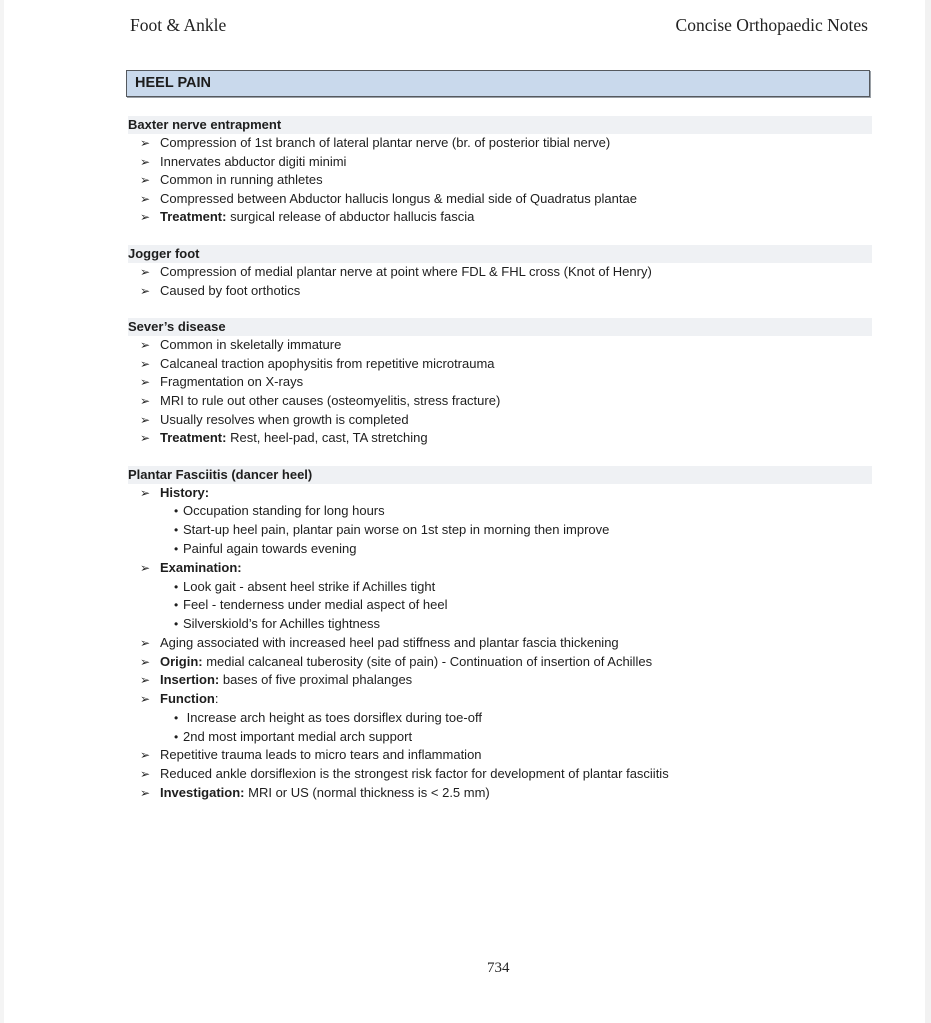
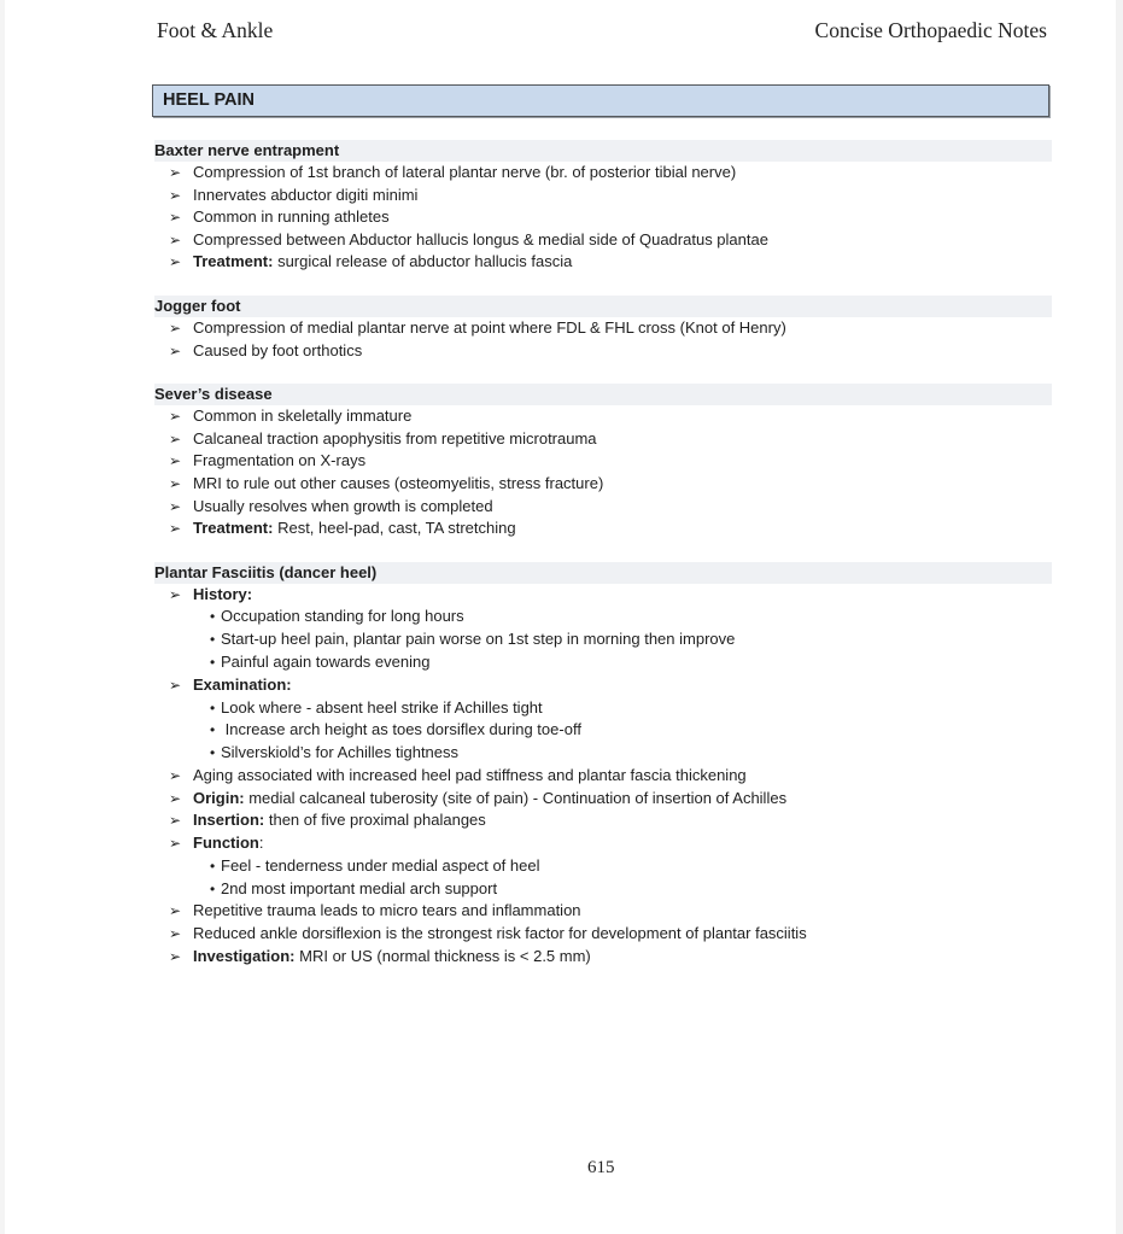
  Foot & Ankle
  Concise Orthopaedic Notes
  HEEL PAIN
  Baxter nerve entrapment
  ➢
  Compression of 1st branch of lateral plantar nerve (br. of posterior tibial nerve)
  ➢
  Innervates abductor digiti minimi
  ➢
  Common in running athletes
  ➢
  Compressed between Abductor hallucis longus & medial side of Quadratus plantae
  ➢
  Treatment: surgical release of abductor hallucis fascia
  Jogger foot
  ➢
  Compression of medial plantar nerve at point where FDL & FHL cross (Knot of Henry)
  ➢
  Caused by foot orthotics
  Sever’s disease
  ➢
  Common in skeletally immature
  ➢
  Calcaneal traction apophysitis from repetitive microtrauma
  ➢
  Fragmentation on X-rays
  ➢
  MRI to rule out other causes (osteomyelitis, stress fracture)
  ➢
  Usually resolves when growth is completed
  ➢
  Treatment: Rest, heel-pad, cast, TA stretching
  Plantar Fasciitis (dancer heel)
  ➢
  History:
  •
  Occupation standing for long hours
  •
  Start-up heel pain, plantar pain worse on 1st step in morning then improve
  •
  Painful again towards evening
  ➢
  Examination:
  •
- Look gait - absent heel strike if Achilles tight
+ Look where - absent heel strike if Achilles tight
  •
- Feel - tenderness under medial aspect of heel
+ Increase arch height as toes dorsiflex during toe-off
  •
  Silverskiold’s for Achilles tightness
  ➢
  Aging associated with increased heel pad stiffness and plantar fascia thickening
  ➢
  Origin: medial calcaneal tuberosity (site of pain) - Continuation of insertion of Achilles
  ➢
- Insertion: bases of five proximal phalanges
+ Insertion: then of five proximal phalanges
  ➢
  Function:
  •
- Increase arch height as toes dorsiflex during toe-off
+ Feel - tenderness under medial aspect of heel
  •
  2nd most important medial arch support
  ➢
  Repetitive trauma leads to micro tears and inflammation
  ➢
  Reduced ankle dorsiflexion is the strongest risk factor for development of plantar fasciitis
  ➢
  Investigation: MRI or US (normal thickness is < 2.5 mm)
- 734
+ 615
